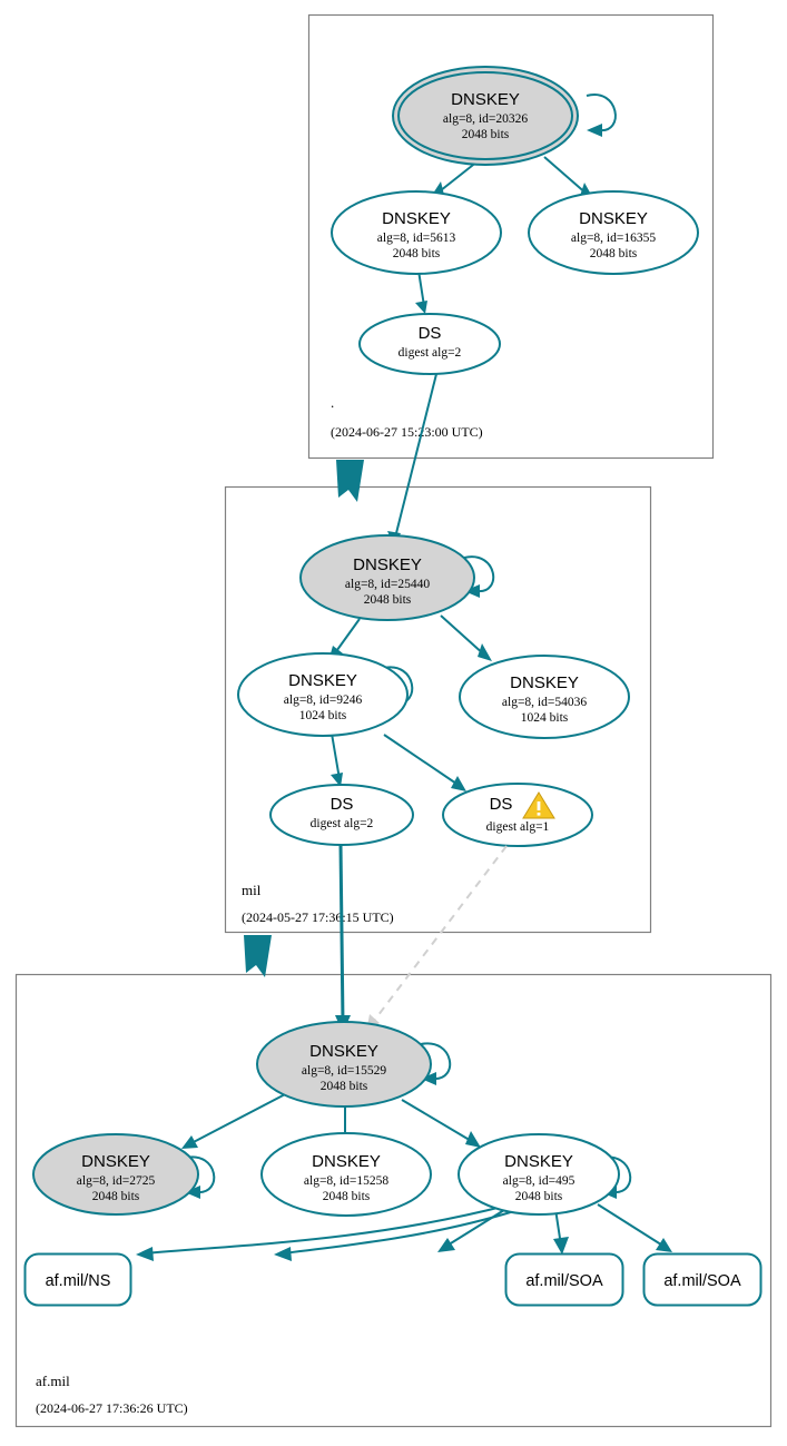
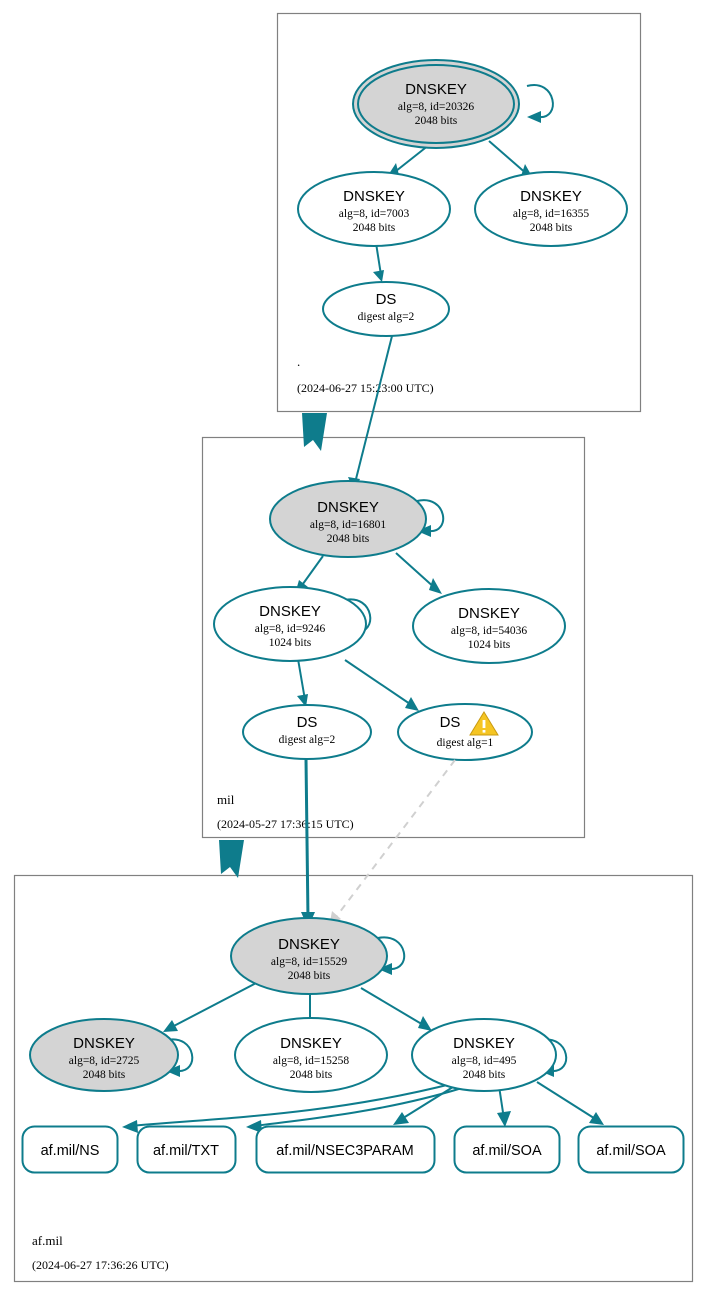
  DNSKEY
  alg=8, id=20326
  2048 bits
  DNSKEY
- alg=8, id=5613
+ alg=8, id=7003
  2048 bits
  DNSKEY
  alg=8, id=16355
  2048 bits
  DS
  digest alg=2
  .
  (2024-06-27 15:3:00 UTC)
  DNSKEY
- alg=8, id=25440
+ alg=8, id=16801
  2048 bits
  DNSKEY
  alg=8, id=9246
  1024 bits
  DNSKEY
  alg=8, id=54036
  1024 bits
  DS
  digest alg=2
  DS
  digest alg=1
  mil
  (2024-05-27 17:36:15 UTC)
  DNSKEY
  alg=8, id=15529
  2048 bits
  DNSKEY
  alg=8, id=2725
  2048 bits
  DNSKEY
  alg=8, id=15258
  2048 bits
  DNSKEY
  alg=8, id=495
  2048 bits
  af.mil/NS
+ af.mil/TXT
+ af.mil/NSEC3PARAM
  af.mil/SOA
  af.mil/SOA
  af.mil
  (2024-06-27 17:36:26 UTC)
